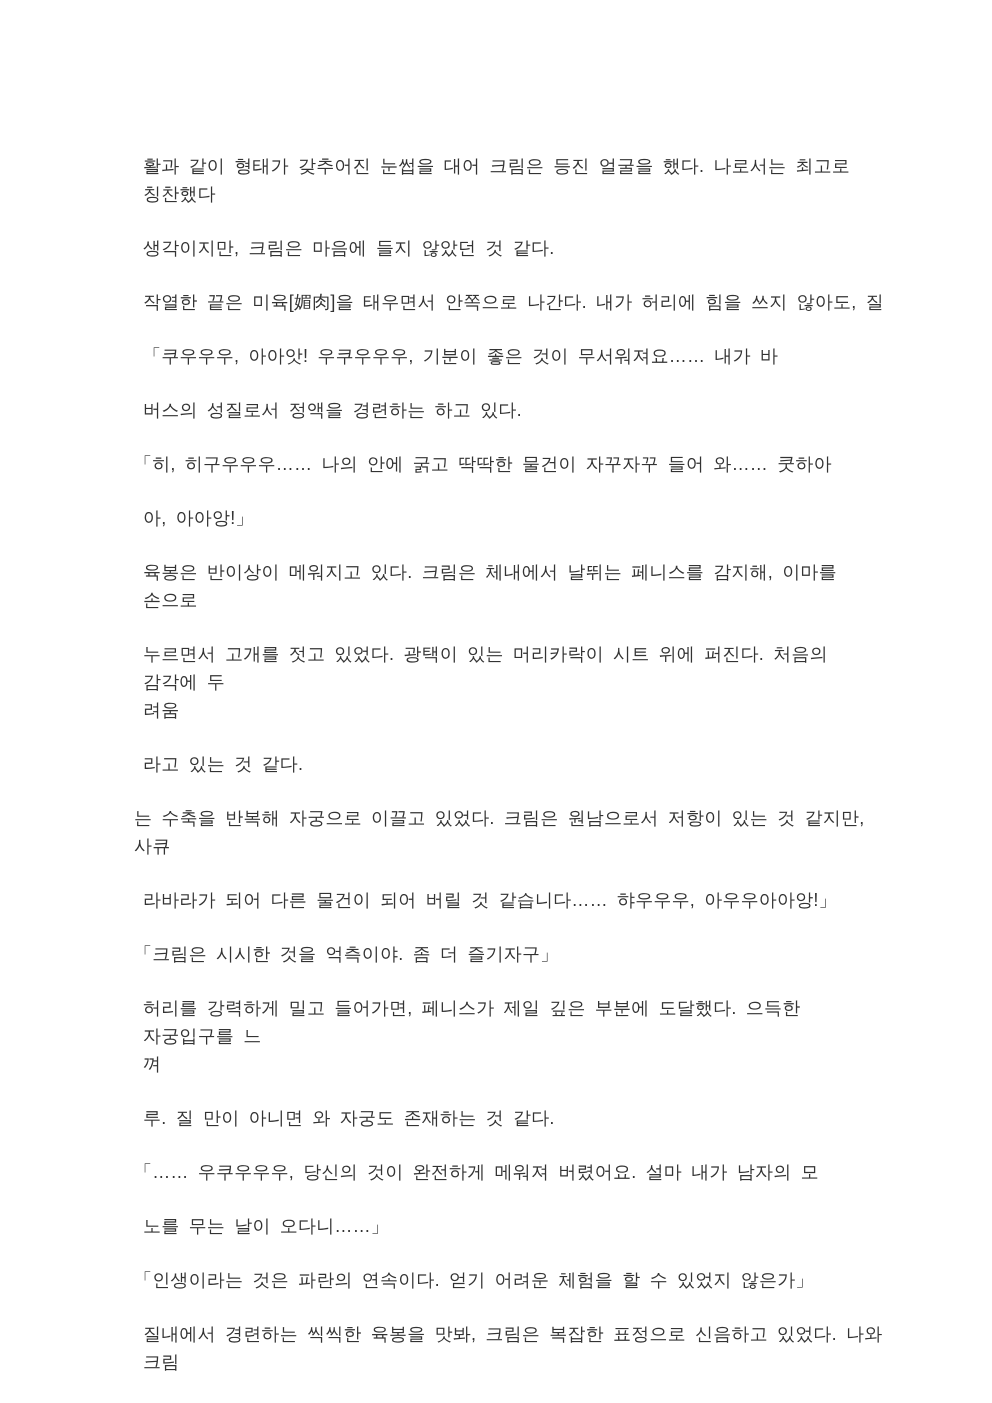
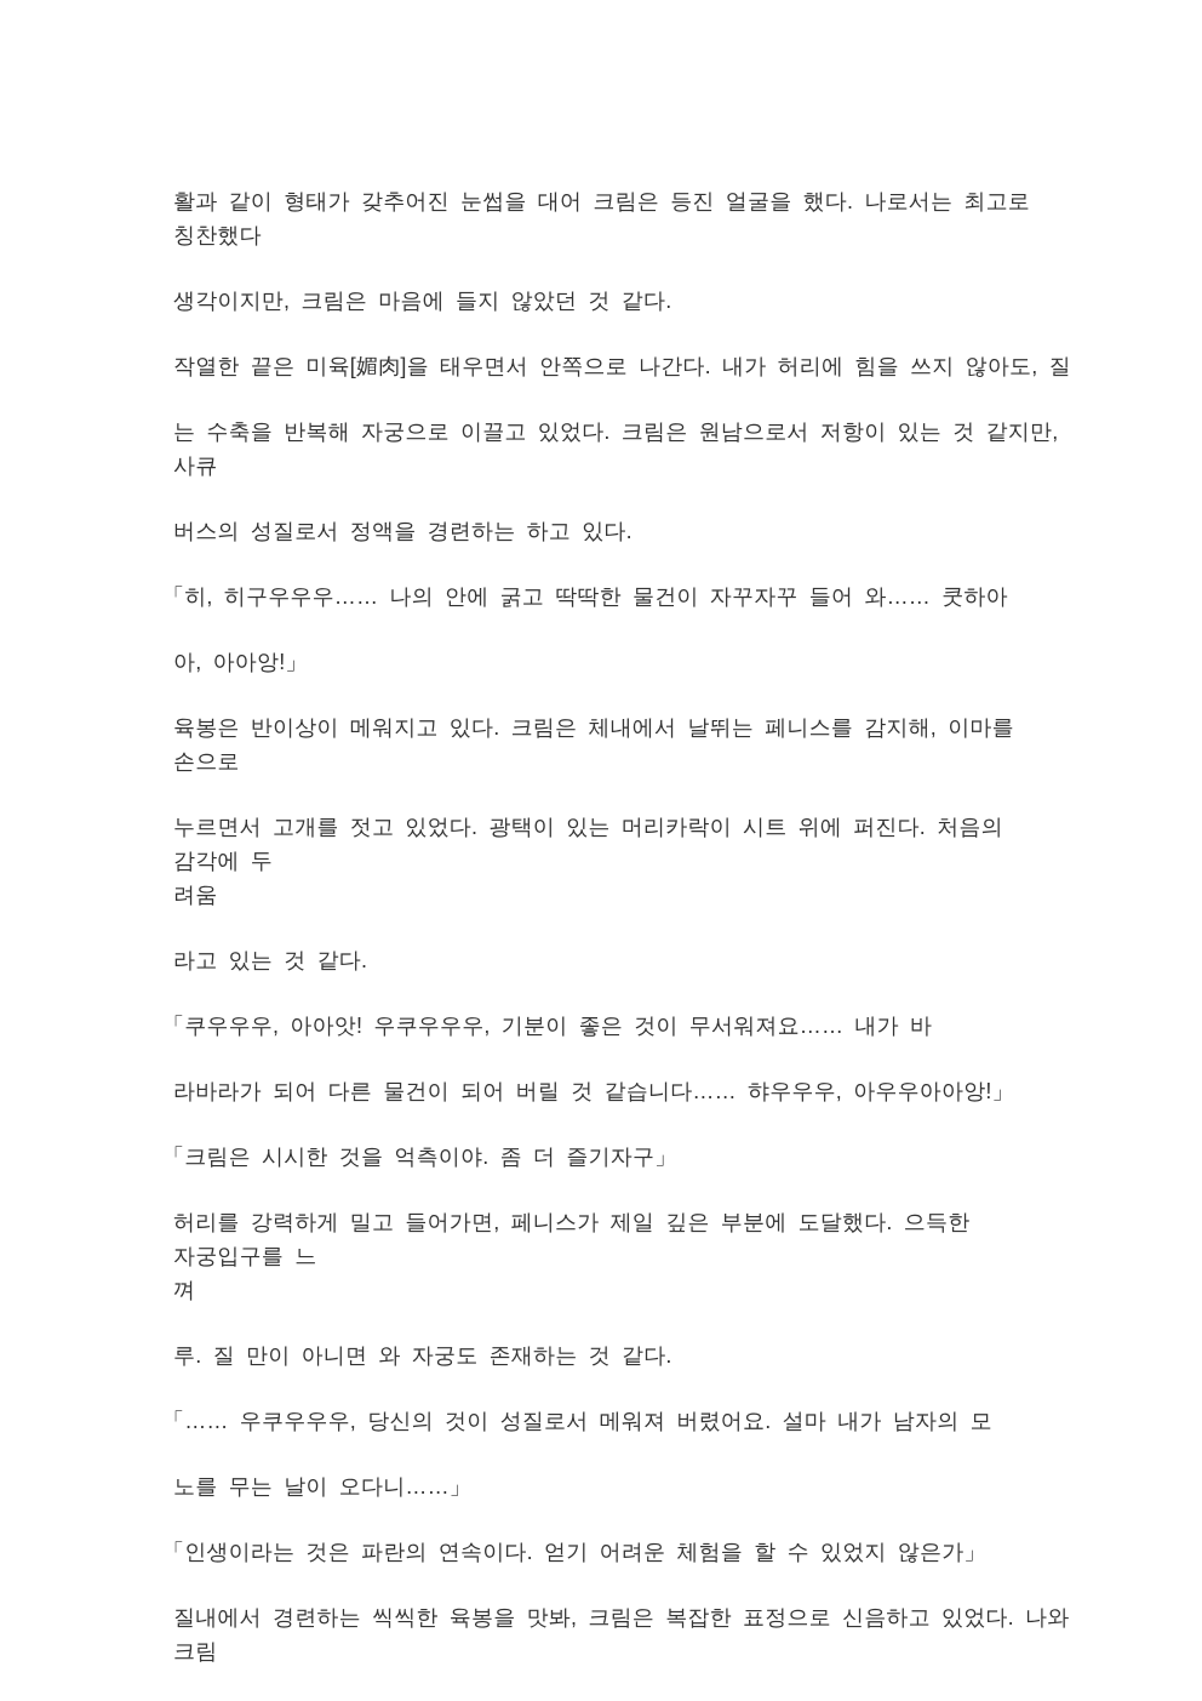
  활과 같이 형태가 갖추어진 눈썹을 대어 크림은 등진 얼굴을 했다. 나로서는 최고로 칭찬했다
  생각이지만, 크림은 마음에 들지 않았던 것 같다.
  작열한 끝은 미육[媚肉]을 태우면서 안쪽으로 나간다. 내가 허리에 힘을 쓰지 않아도, 질
- 「쿠우우우, 아아앗! 우쿠우우우, 기분이 좋은 것이 무서워져요…… 내가 바
+ 는 수축을 반복해 자궁으로 이끌고 있었다. 크림은 원남으로서 저항이 있는 것 같지만, 사큐
  버스의 성질로서 정액을 경련하는 하고 있다.
  「히, 히구우우우…… 나의 안에 굵고 딱딱한 물건이 자꾸자꾸 들어 와…… 쿳하아
  아, 아아앙!」
  육봉은 반이상이 메워지고 있다. 크림은 체내에서 날뛰는 페니스를 감지해, 이마를 손으로
  누르면서 고개를 젓고 있었다. 광택이 있는 머리카락이 시트 위에 퍼진다. 처음의 감각에 두
  려움
  라고 있는 것 같다.
- 는 수축을 반복해 자궁으로 이끌고 있었다. 크림은 원남으로서 저항이 있는 것 같지만, 사큐
+ 「쿠우우우, 아아앗! 우쿠우우우, 기분이 좋은 것이 무서워져요…… 내가 바
  라바라가 되어 다른 물건이 되어 버릴 것 같습니다…… 햐우우우, 아우우아아앙!」
  「크림은 시시한 것을 억측이야. 좀 더 즐기자구」
  허리를 강력하게 밀고 들어가면, 페니스가 제일 깊은 부분에 도달했다. 으득한 자궁입구를 느
  껴
  루. 질 만이 아니면 와 자궁도 존재하는 것 같다.
- 「…… 우쿠우우우, 당신의 것이 완전하게 메워져 버렸어요. 설마 내가 남자의 모
+ 「…… 우쿠우우우, 당신의 것이 성질로서 메워져 버렸어요. 설마 내가 남자의 모
  노를 무는 날이 오다니……」
  「인생이라는 것은 파란의 연속이다. 얻기 어려운 체험을 할 수 있었지 않은가」
  질내에서 경련하는 씩씩한 육봉을 맛봐, 크림은 복잡한 표정으로 신음하고 있었다. 나와 크림
